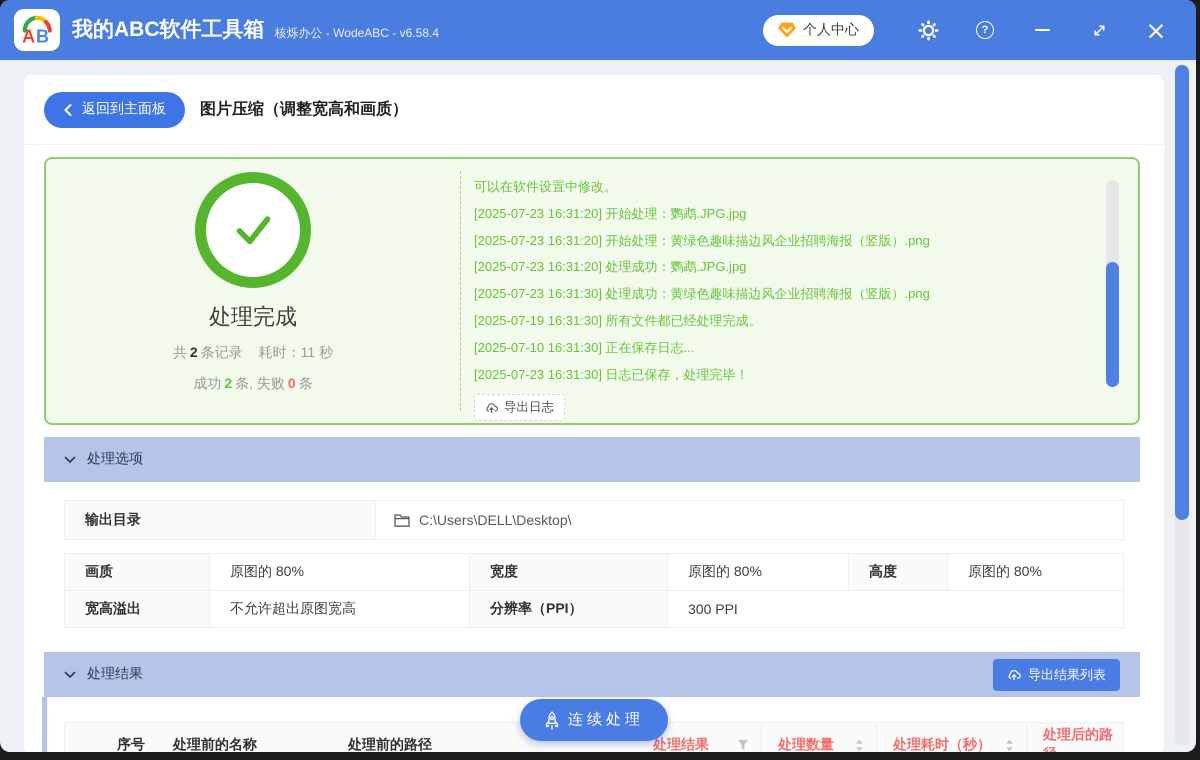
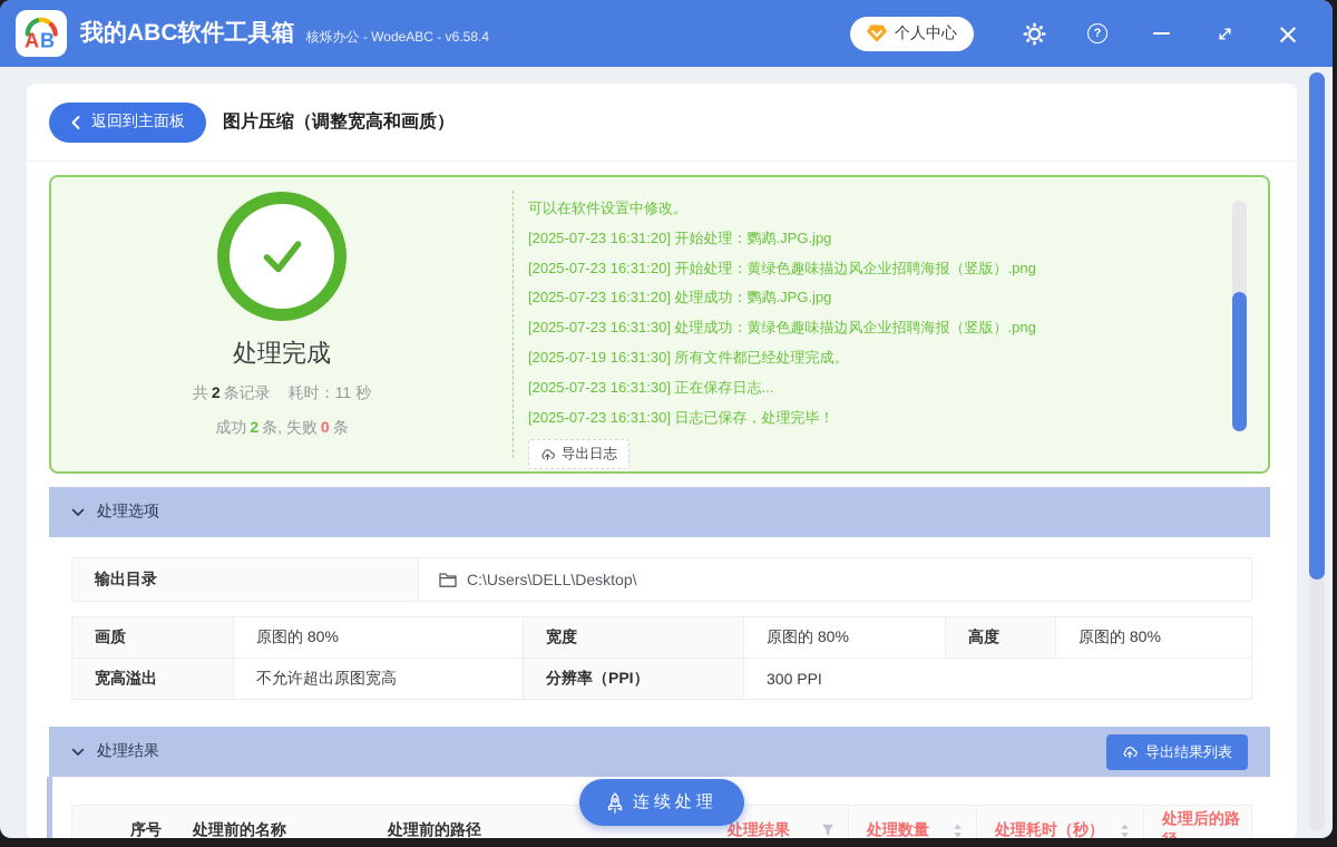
  A
  B
  我的ABC软件工具箱
  核烁办公 - WodeABC - v6.58.4
  个人中心
  ?
  ×
  返回到主面板
  图片压缩（调整宽高和画质）
  处理完成
  共 2 条记录 耗时：11 秒
  成功 2 条, 失败 0 条
  可以在软件设置中修改。
  [2025-07-23 16:31:20] 开始处理：鹦鹉.JPG.jpg
  [2025-07-23 16:31:20] 开始处理：黄绿色趣味描边风企业招聘海报（竖版）.png
  [2025-07-23 16:31:20] 处理成功：鹦鹉.JPG.jpg
  [2025-07-23 16:31:30] 处理成功：黄绿色趣味描边风企业招聘海报（竖版）.png
  [2025-07-19 16:31:30] 所有文件都已经处理完成。
- [2025-07-10 16:31:30] 正在保存日志...
+ [2025-07-23 16:31:30] 正在保存日志...
  [2025-07-23 16:31:30] 日志已保存，处理完毕！
  导出日志
  处理选项
  输出目录
  C:\Users\DELL\Desktop\
  画质	原图的 80%	宽度	原图的 80%	高度	原图的 80%
  宽高溢出	不允许超出原图宽高	分辨率（PPI）	300 PPI
  处理结果
  导出结果列表
  序号
  处理前的名称
  处理前的路径
  处理结果
  处理数量
  处理耗时（秒）
  处理后的路
  连续处理
